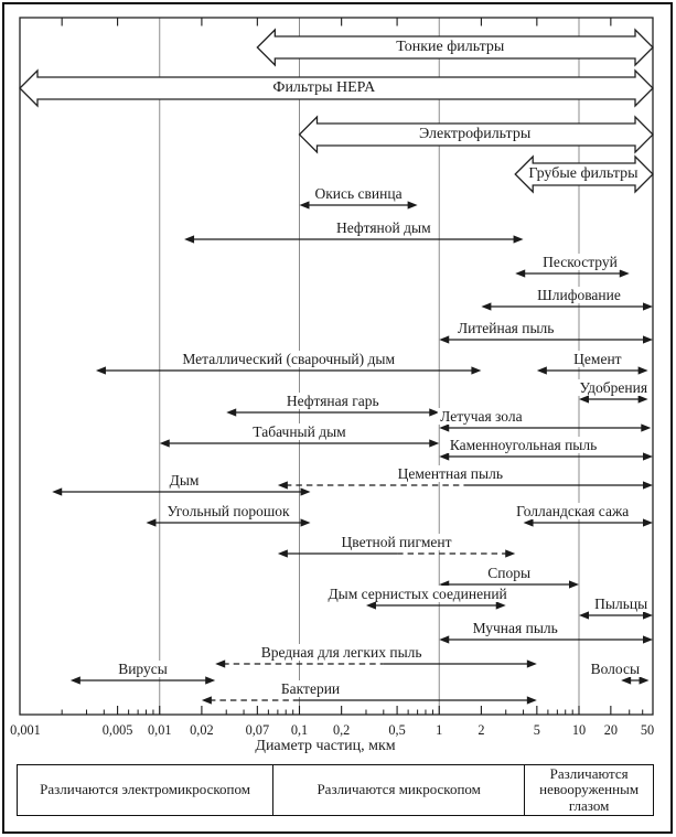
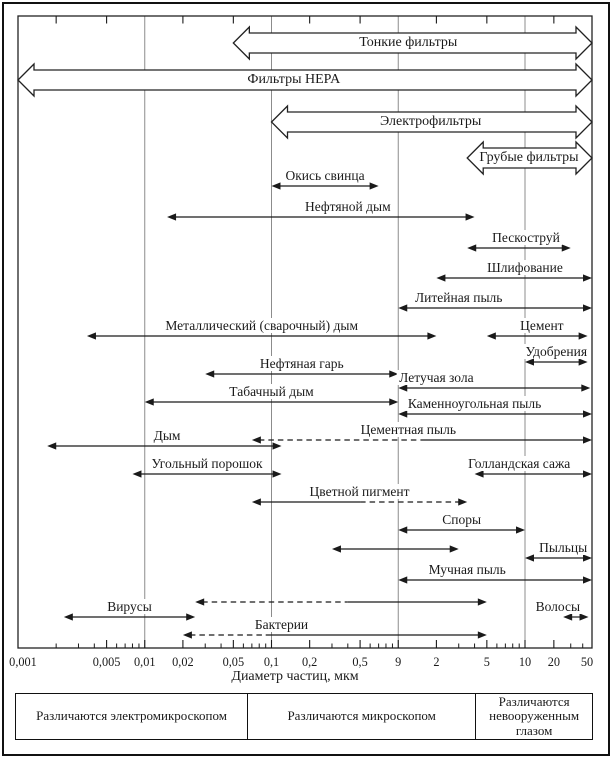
  0,001
  0,005
  0,01
  0,02
- 0,07
+ 0,05
  0,1
  0,2
  0,5
- 1
+ 9
  2
  5
  10
  20
  50
  Тонкие фильтры
  Фильтры HEPA
  Электрофильтры
  Грубые фильтры
  Окись свинца
  Нефтяной дым
  Пескоструй
  Шлифование
  Литейная пыль
  Металлический (сварочный) дым
  Цемент
  Удобрения
  Нефтяная гарь
  Летучая зола
  Табачный дым
  Каменноугольная пыль
  Цементная пыль
  Дым
  Угольный порошок
  Голландская сажа
  Цветной пигмент
  Споры
- Дым сернистых соединений
  Пыльцы
  Мучная пыль
- Вредная для легких пыль
  Вирусы
  Волосы
  Бактерии
  Диаметр частиц, мкм
  Различаются электромикроскопом
  Различаются микроскопом
  Различаются невооруженным глазом
